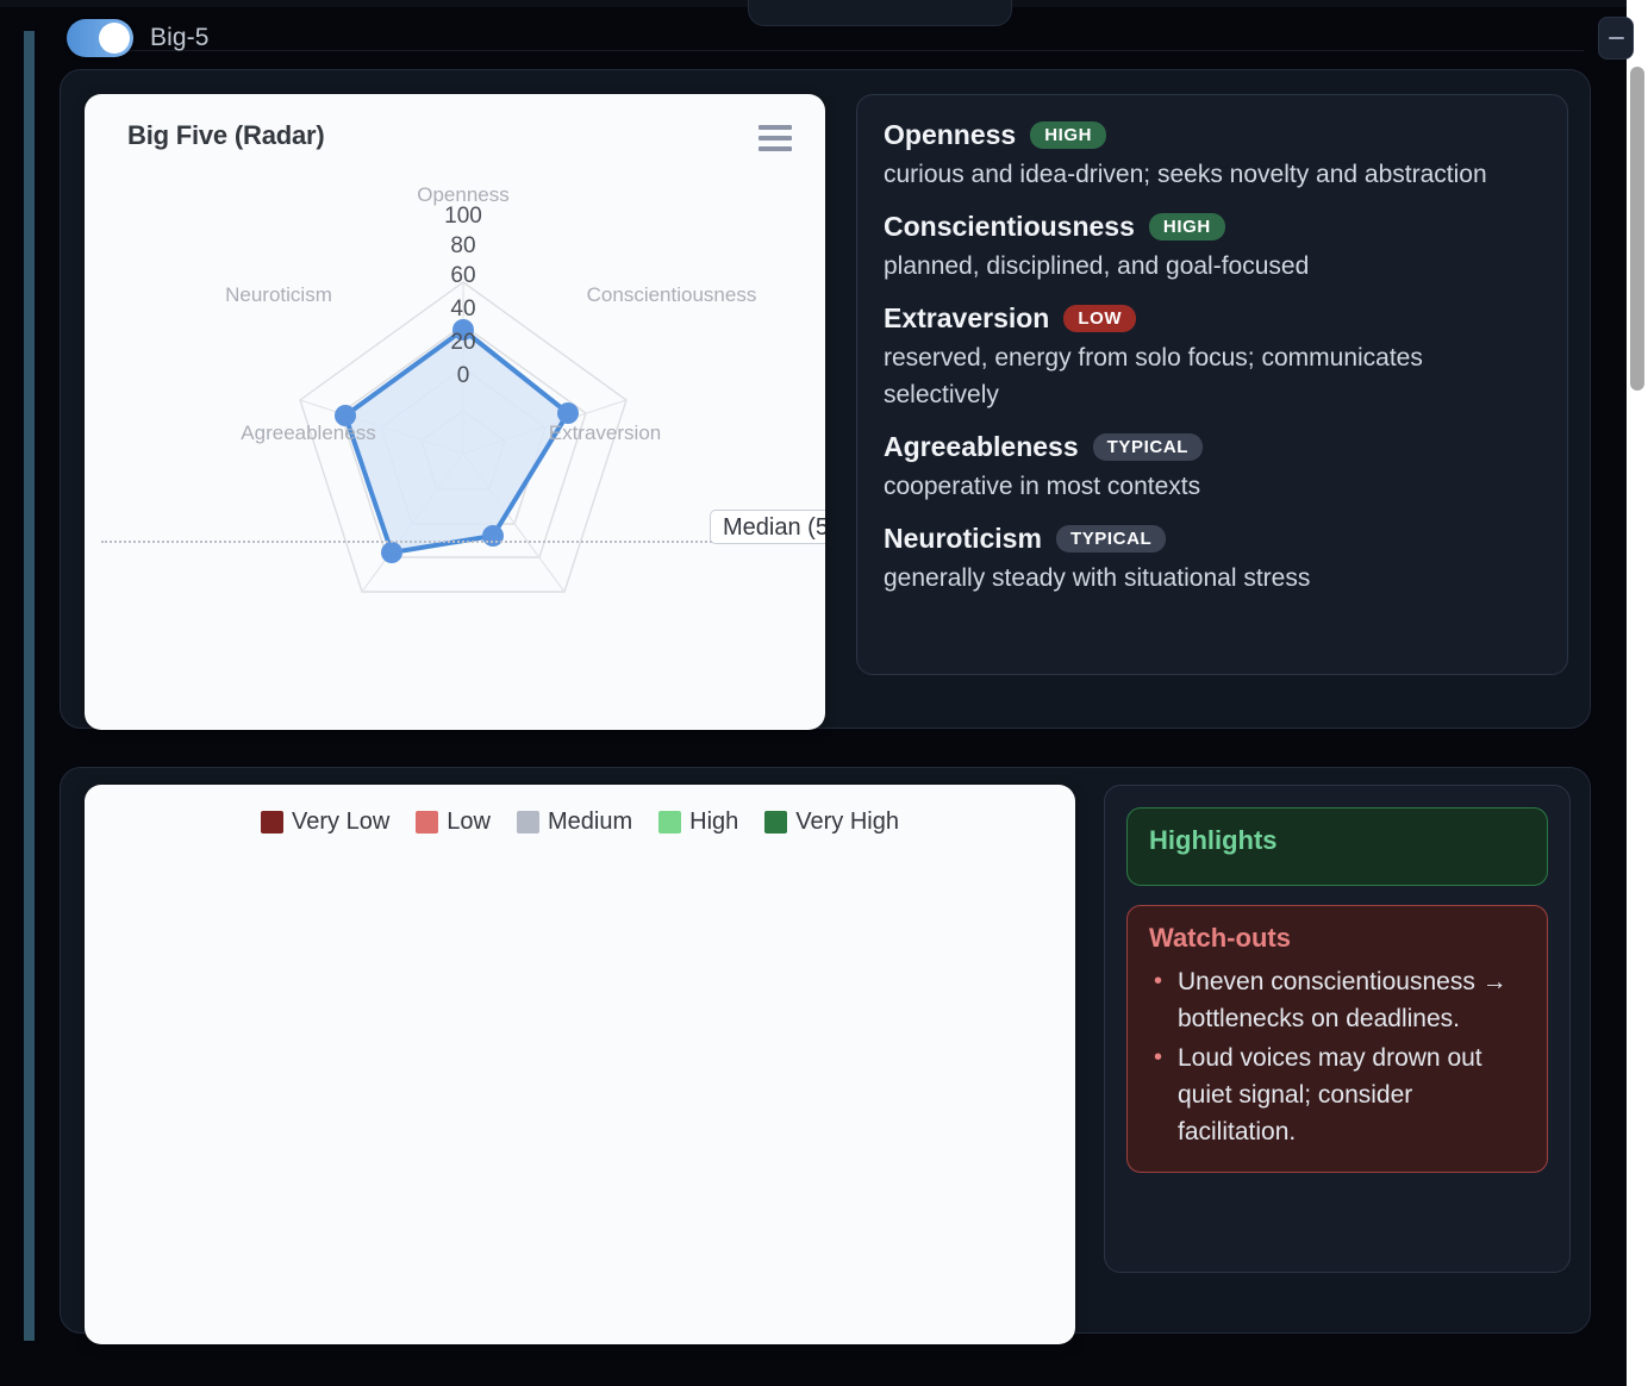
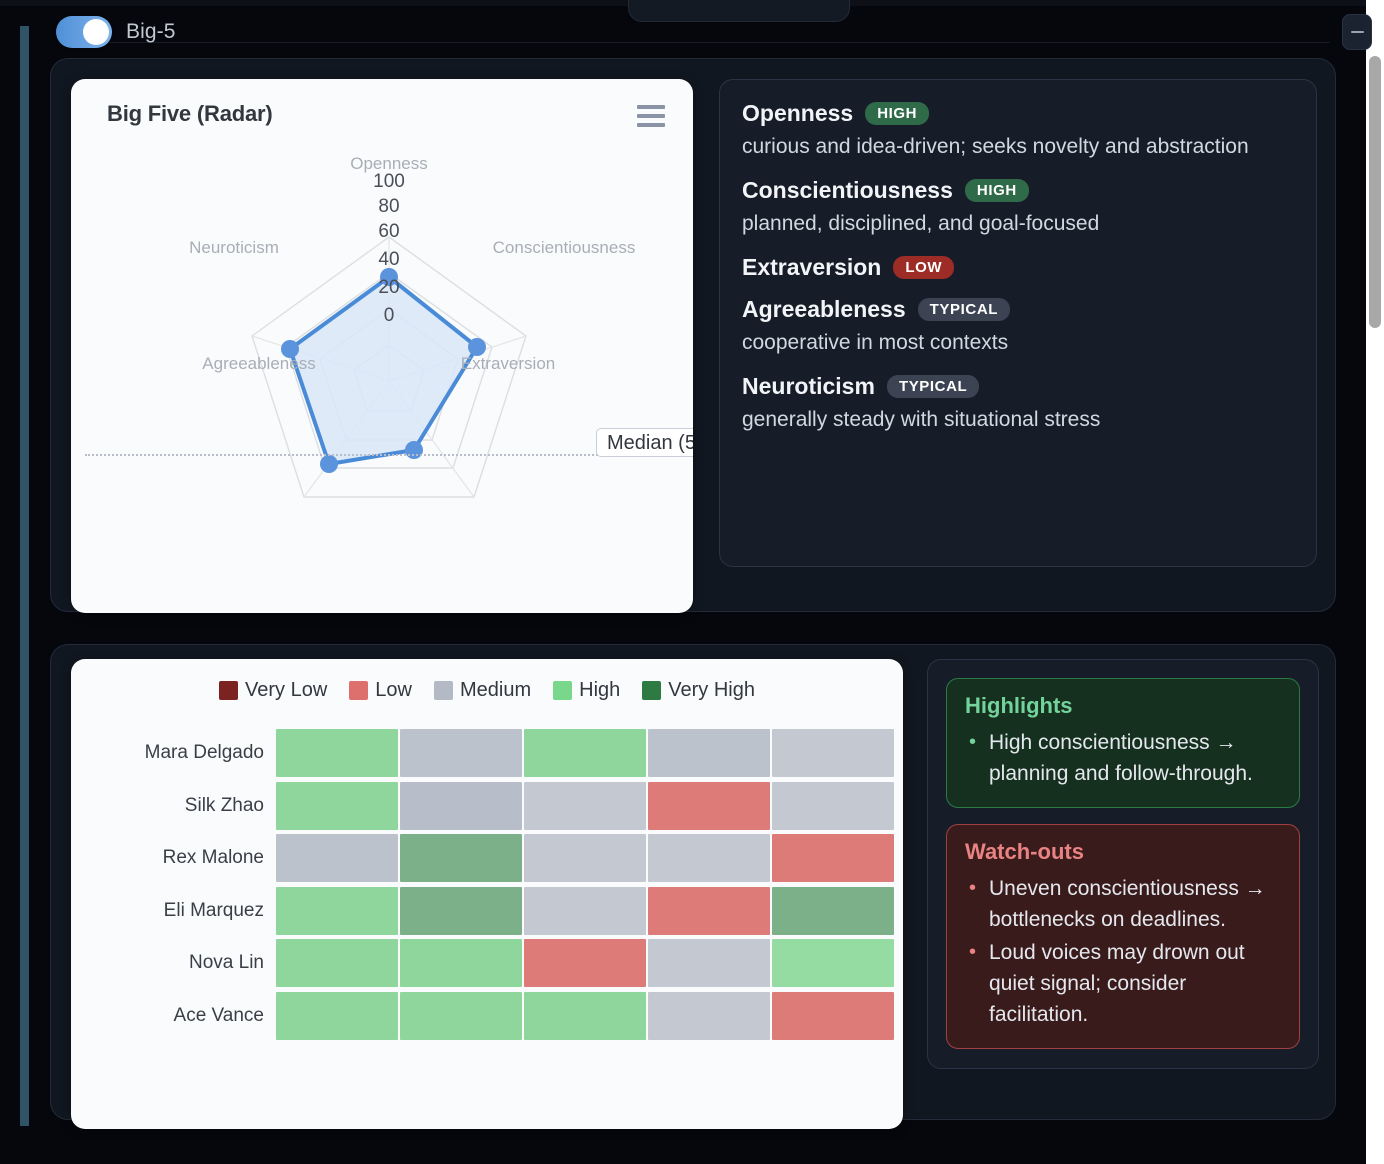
  Big-5
  Big Five (Radar)
  100
  80
  60
  40
  20
  0
  Openness
  Conscientiousness
  Extraversion
  Agreeableness
  Neuroticism
  Median (5
  Openness
  HIGH
  curious and idea-driven; seeks novelty and abstraction
  Conscientiousness
  HIGH
  planned, disciplined, and goal-focused
  Extraversion
  LOW
- reserved, energy from solo focus; communicates selectively
  Agreeableness
  TYPICAL
  cooperative in most contexts
  Neuroticism
  TYPICAL
  generally steady with situational stress
  Very Low
  Low
  Medium
  High
  Very High
+ Mara Delgado
+ Silk Zhao
+ Rex Malone
+ Eli Marquez
+ Nova Lin
+ Ace Vance
  Highlights
+ High conscientiousness → planning and follow-through.
  Watch-outs
  Uneven conscientiousness → bottlenecks on deadlines.
  Loud voices may drown out quiet signal; consider facilitation.
